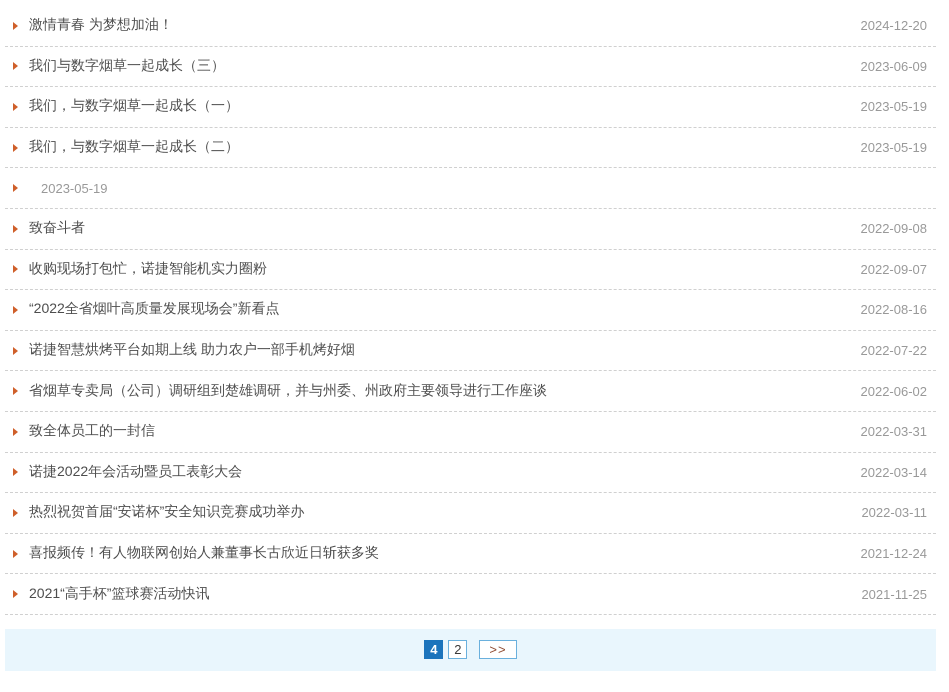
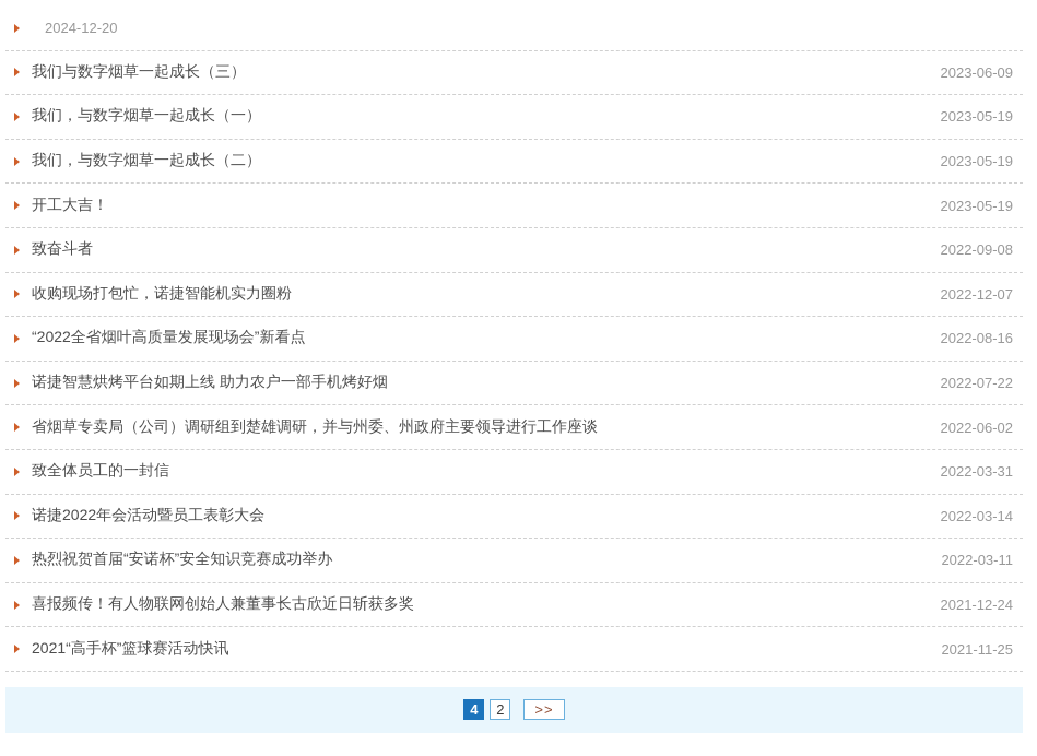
- 激情青春 为梦想加油！
  2024-12-20
  我们与数字烟草一起成长（三）
  2023-06-09
  我们，与数字烟草一起成长（一）
  2023-05-19
  我们，与数字烟草一起成长（二）
  2023-05-19
+ 开工大吉！
  2023-05-19
  致奋斗者
  2022-09-08
  收购现场打包忙，诺捷智能机实力圈粉
- 2022-09-07
+ 2022-12-07
  “2022全省烟叶高质量发展现场会”新看点
  2022-08-16
  诺捷智慧烘烤平台如期上线 助力农户一部手机烤好烟
  2022-07-22
  省烟草专卖局（公司）调研组到楚雄调研，并与州委、州政府主要领导进行工作座谈
  2022-06-02
  致全体员工的一封信
  2022-03-31
  诺捷2022年会活动暨员工表彰大会
  2022-03-14
  热烈祝贺首届“安诺杯”安全知识竞赛成功举办
  2022-03-11
  喜报频传！有人物联网创始人兼董事长古欣近日斩获多奖
  2021-12-24
  2021“高手杯”篮球赛活动快讯
  2021-11-25
  4
  2
  >>
